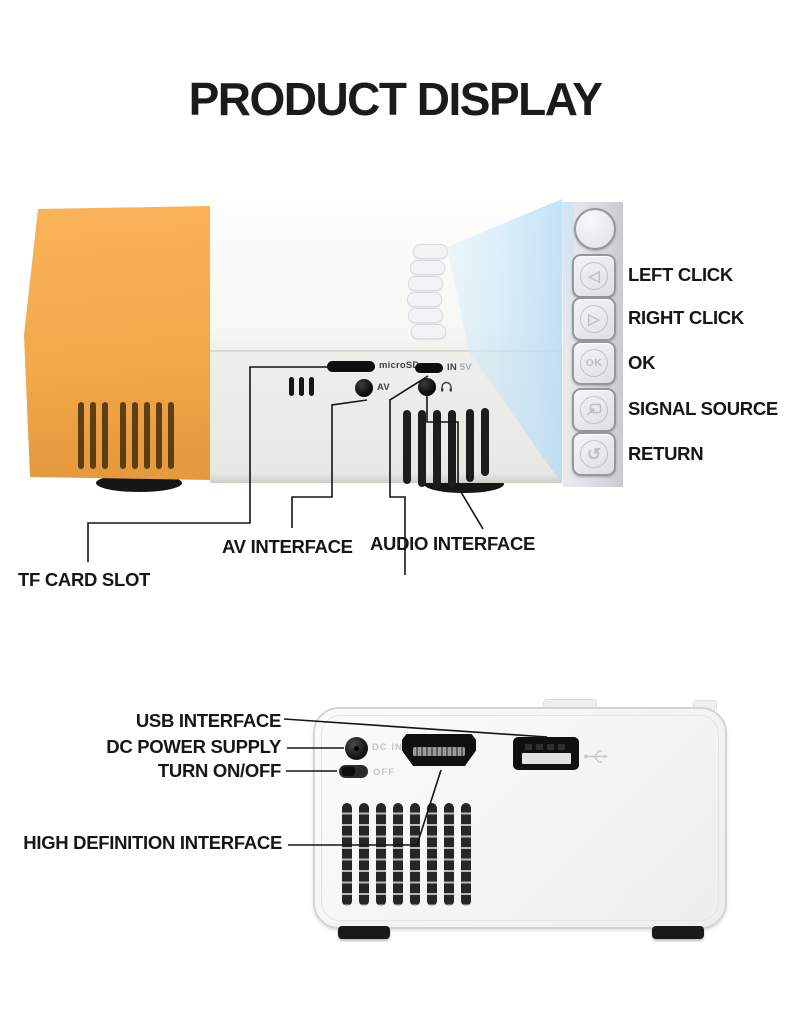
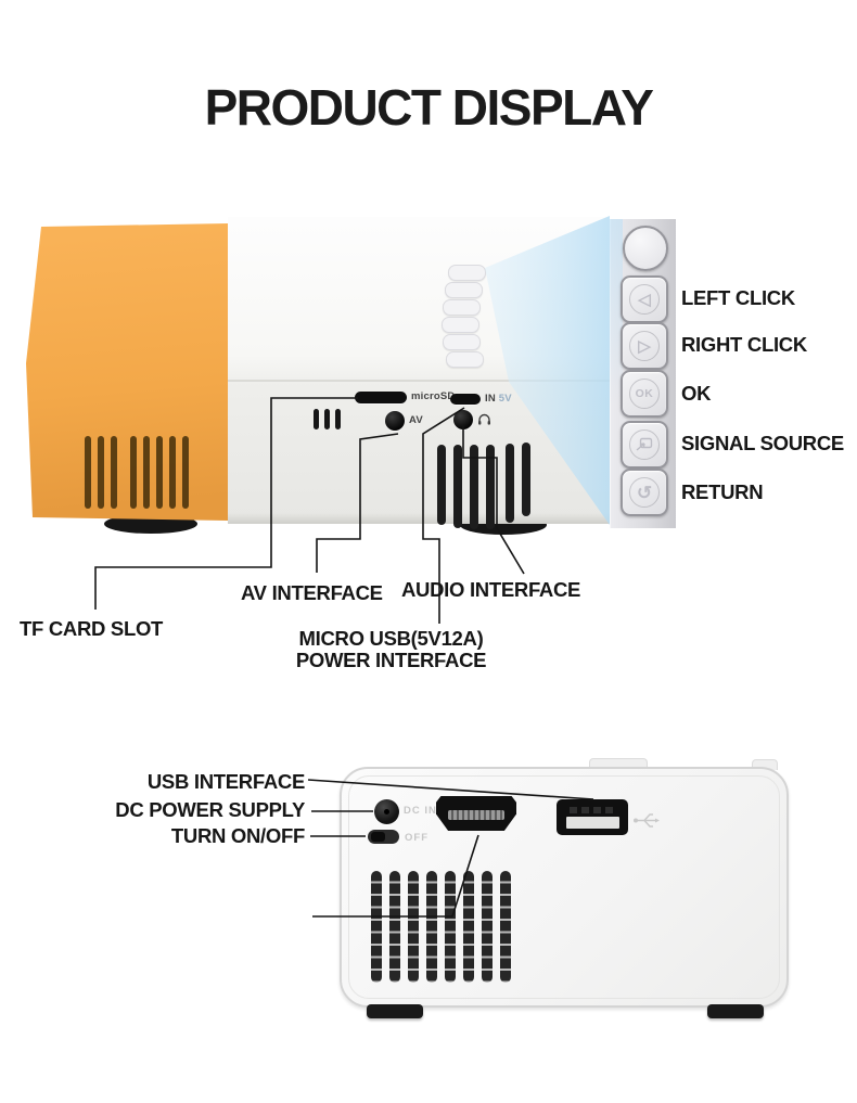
  PRODUCT DISPLAY
  microS
  IN 5V
  AV
  ◁
  ▷
  OK
  ↺
  LEFT CLICK
  RIGHT CLICK
  OK
  SIGNAL SOURCE
  RETURN
  TF CARD SLOT
  AV INTERFACE
  AUDIO INTERFACE
+ MICRO USB(5V12A)
+ POWER INTERFACE
  DC IN
  OFF
  USB INTERFACE
  DC POWER SUPPLY
  TURN ON/OFF
- HIGH DEFINITION INTERFACE
